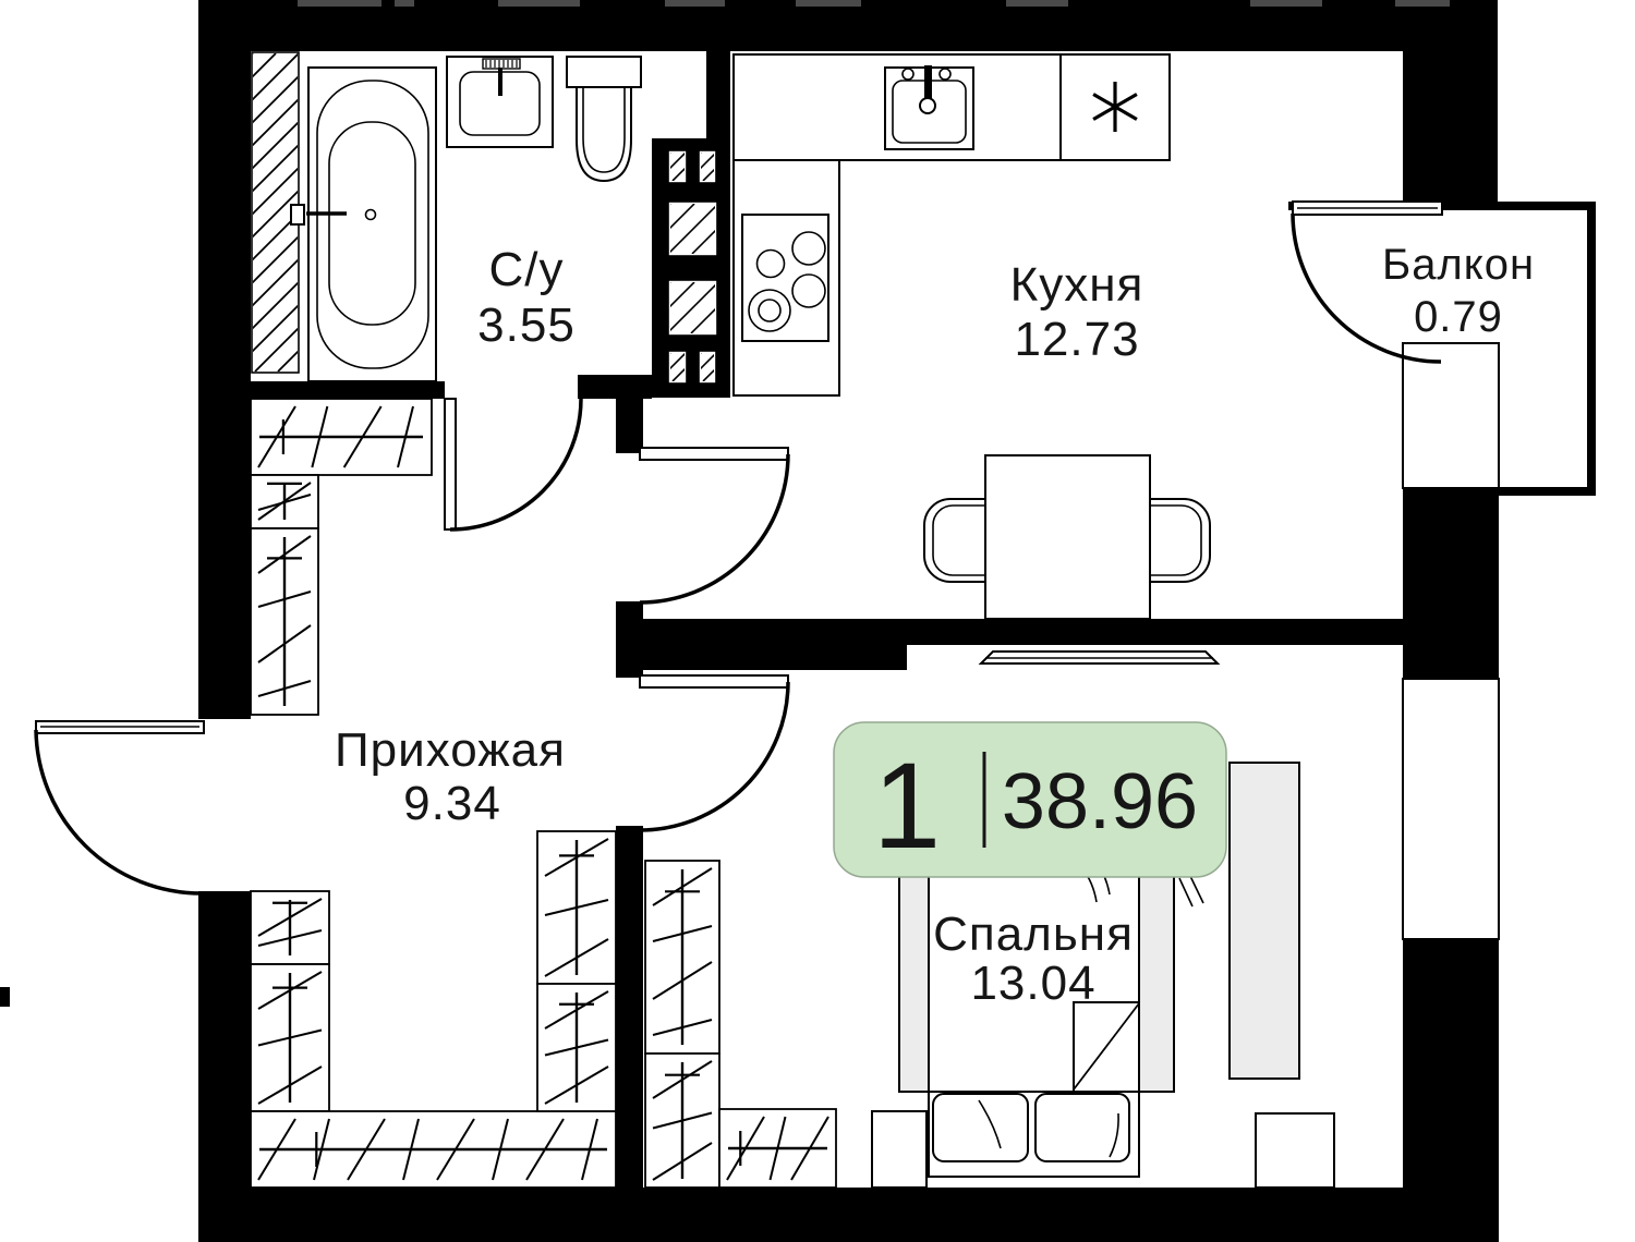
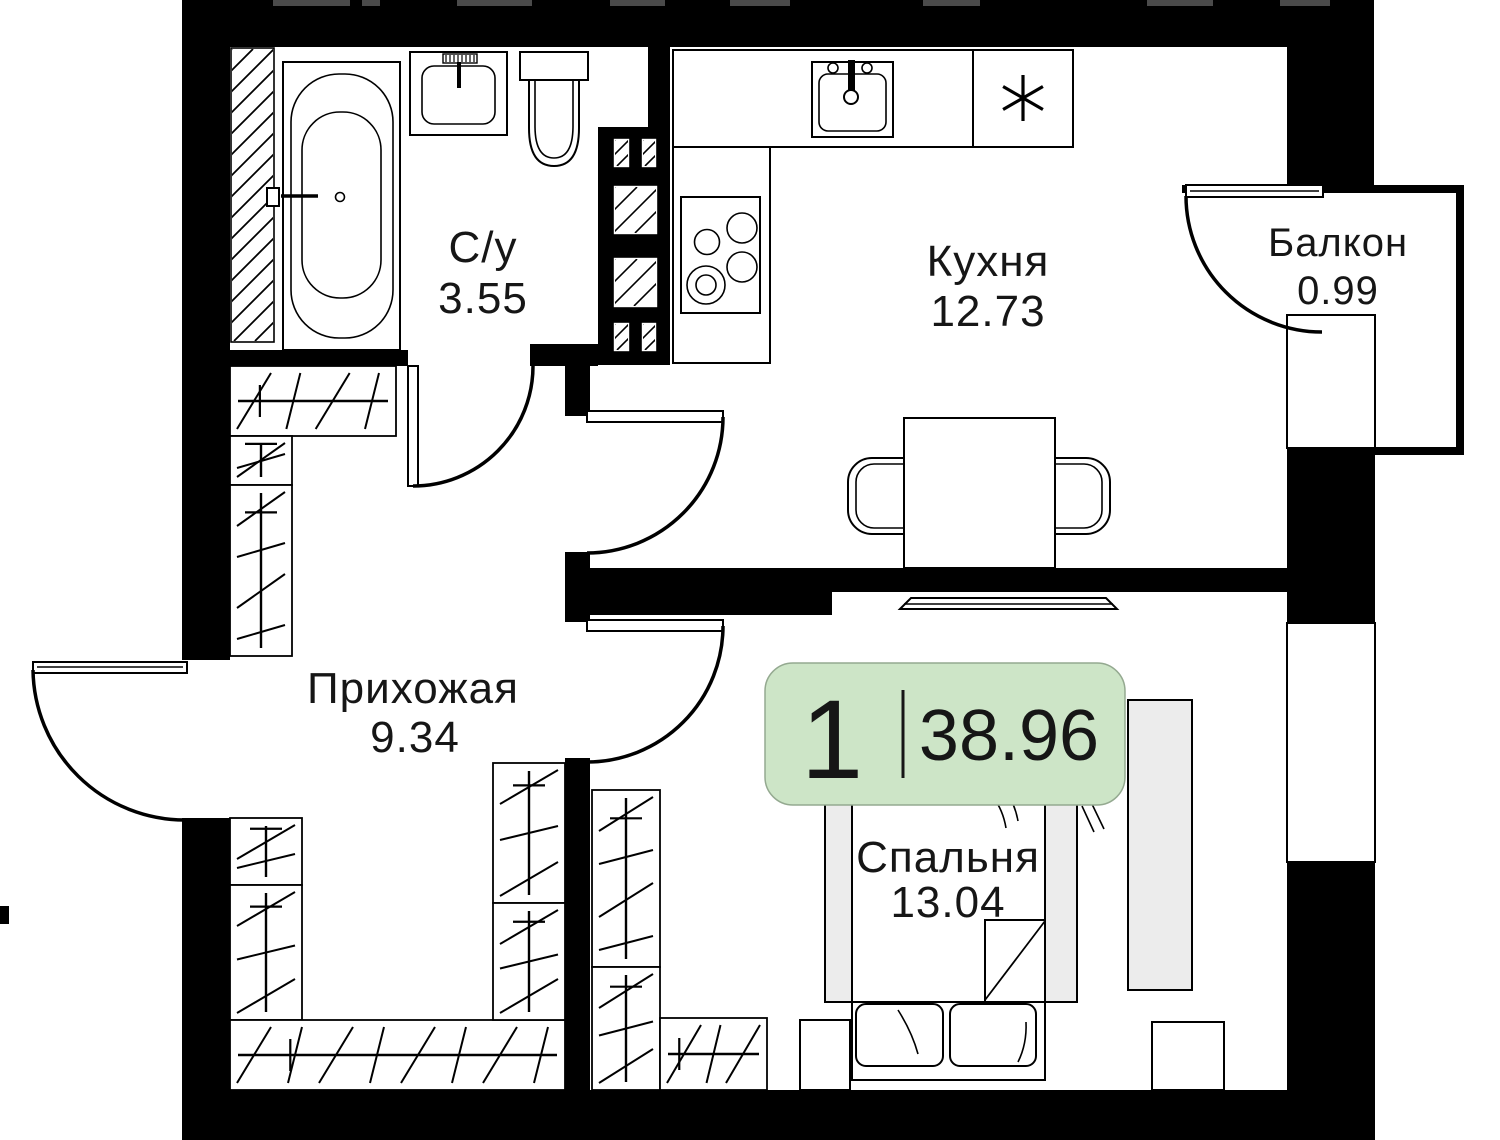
  С/у
  3.55
  Кухня
  12.73
  Балкон
- 0.79
+ 0.99
  Прихожая
  9.34
  Спальня
  13.04
  1
  38.96
